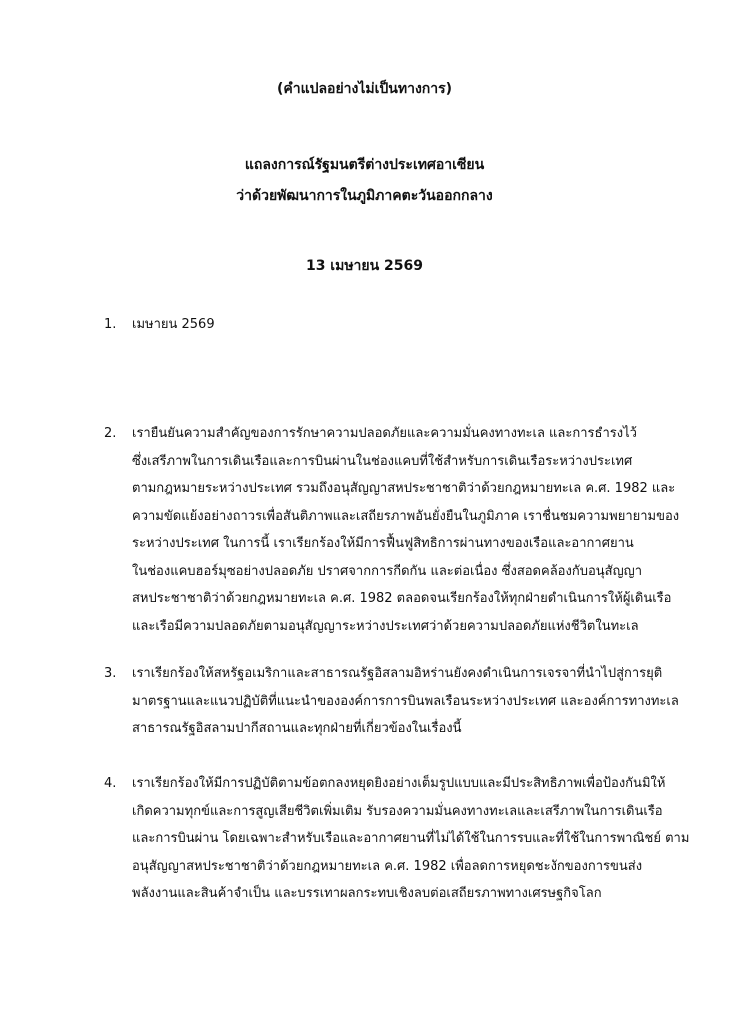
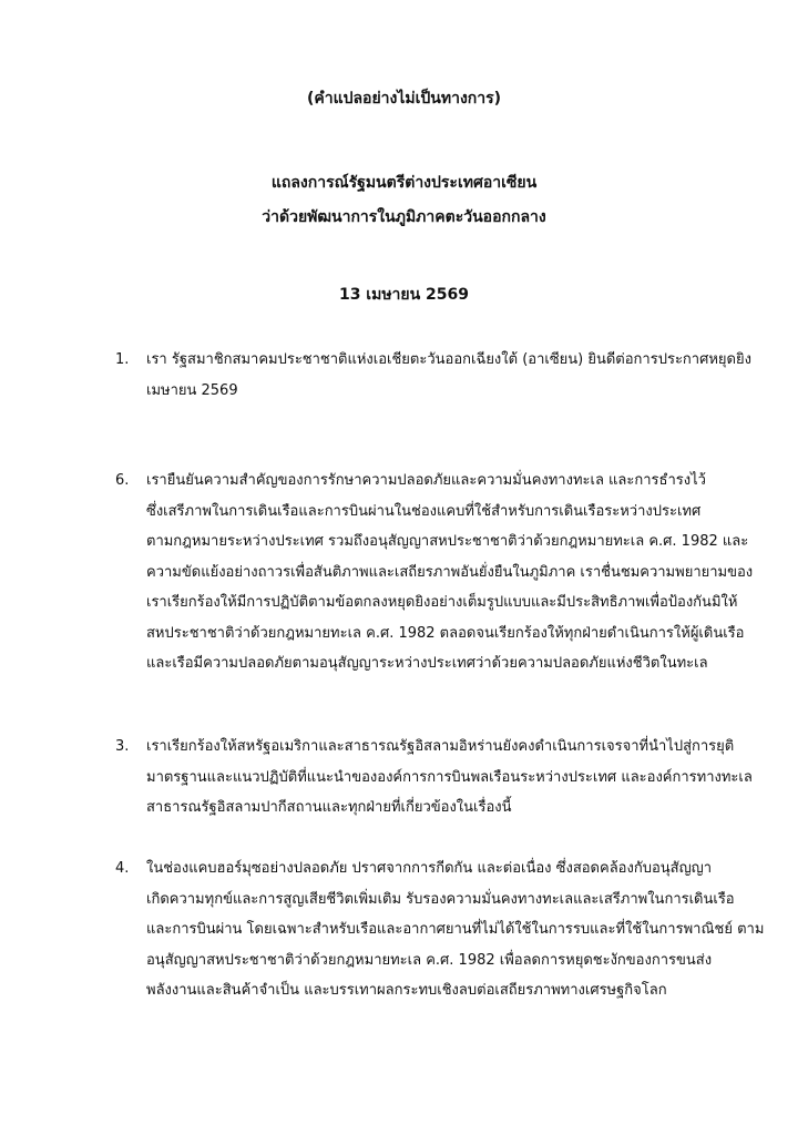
  (คำแปลอย่างไม่เป็นทางการ)
  แถลงการณ์รัฐมนตรีต่างประเทศอาเซียน
  ว่าด้วยพัฒนาการในภูมิภาคตะวันออกกลาง
  13 เมษายน 2569
  1.
+ เรา รัฐสมาชิกสมาคมประชาชาติแห่งเอเชียตะวันออกเฉียงใต้ (อาเซียน) ยินดีต่อการประกาศหยุดยิง
  เมษายน 2569
- 2.
+ 6.
  เรายืนยันความสำคัญของการรักษาความปลอดภัยและความมั่นคงทางทะเล และการธำรงไว้
  ซึ่งเสรีภาพในการเดินเรือและการบินผ่านในช่องแคบที่ใช้สำหรับการเดินเรือระหว่างประเทศ
  ตามกฎหมายระหว่างประเทศ รวมถึงอนุสัญญาสหประชาชาติว่าด้วยกฎหมายทะเล ค.ศ. 1982 และ
  ความขัดแย้งอย่างถาวรเพื่อสันติภาพและเสถียรภาพอันยั่งยืนในภูมิภาค เราชื่นชมความพยายามของ
- ระหว่างประเทศ ในการนี้ เราเรียกร้องให้มีการฟื้นฟูสิทธิการผ่านทางของเรือและอากาศยาน
- ในช่องแคบฮอร์มุซอย่างปลอดภัย ปราศจากการกีดกัน และต่อเนื่อง ซึ่งสอดคล้องกับอนุสัญญา
+ เราเรียกร้องให้มีการปฏิบัติตามข้อตกลงหยุดยิงอย่างเต็มรูปแบบและมีประสิทธิภาพเพื่อป้องกันมิให้
  สหประชาชาติว่าด้วยกฎหมายทะเล ค.ศ. 1982 ตลอดจนเรียกร้องให้ทุกฝ่ายดำเนินการให้ผู้เดินเรือ
  และเรือมีความปลอดภัยตามอนุสัญญาระหว่างประเทศว่าด้วยความปลอดภัยแห่งชีวิตในทะเล
  3.
  เราเรียกร้องให้สหรัฐอเมริกาและสาธารณรัฐอิสลามอิหร่านยังคงดำเนินการเจรจาที่นำไปสู่การยุติ
  มาตรฐานและแนวปฏิบัติที่แนะนำขององค์การการบินพลเรือนระหว่างประเทศ และองค์การทางทะเล
  สาธารณรัฐอิสลามปากีสถานและทุกฝ่ายที่เกี่ยวข้องในเรื่องนี้
  4.
- เราเรียกร้องให้มีการปฏิบัติตามข้อตกลงหยุดยิงอย่างเต็มรูปแบบและมีประสิทธิภาพเพื่อป้องกันมิให้
+ ในช่องแคบฮอร์มุซอย่างปลอดภัย ปราศจากการกีดกัน และต่อเนื่อง ซึ่งสอดคล้องกับอนุสัญญา
  เกิดความทุกข์และการสูญเสียชีวิตเพิ่มเติม รับรองความมั่นคงทางทะเลและเสรีภาพในการเดินเรือ
  และการบินผ่าน โดยเฉพาะสำหรับเรือและอากาศยานที่ไม่ได้ใช้ในการรบและที่ใช้ในการพาณิชย์ ตาม
  อนุสัญญาสหประชาชาติว่าด้วยกฎหมายทะเล ค.ศ. 1982 เพื่อลดการหยุดชะงักของการขนส่ง
  พลังงานและสินค้าจำเป็น และบรรเทาผลกระทบเชิงลบต่อเสถียรภาพทางเศรษฐกิจโลก
